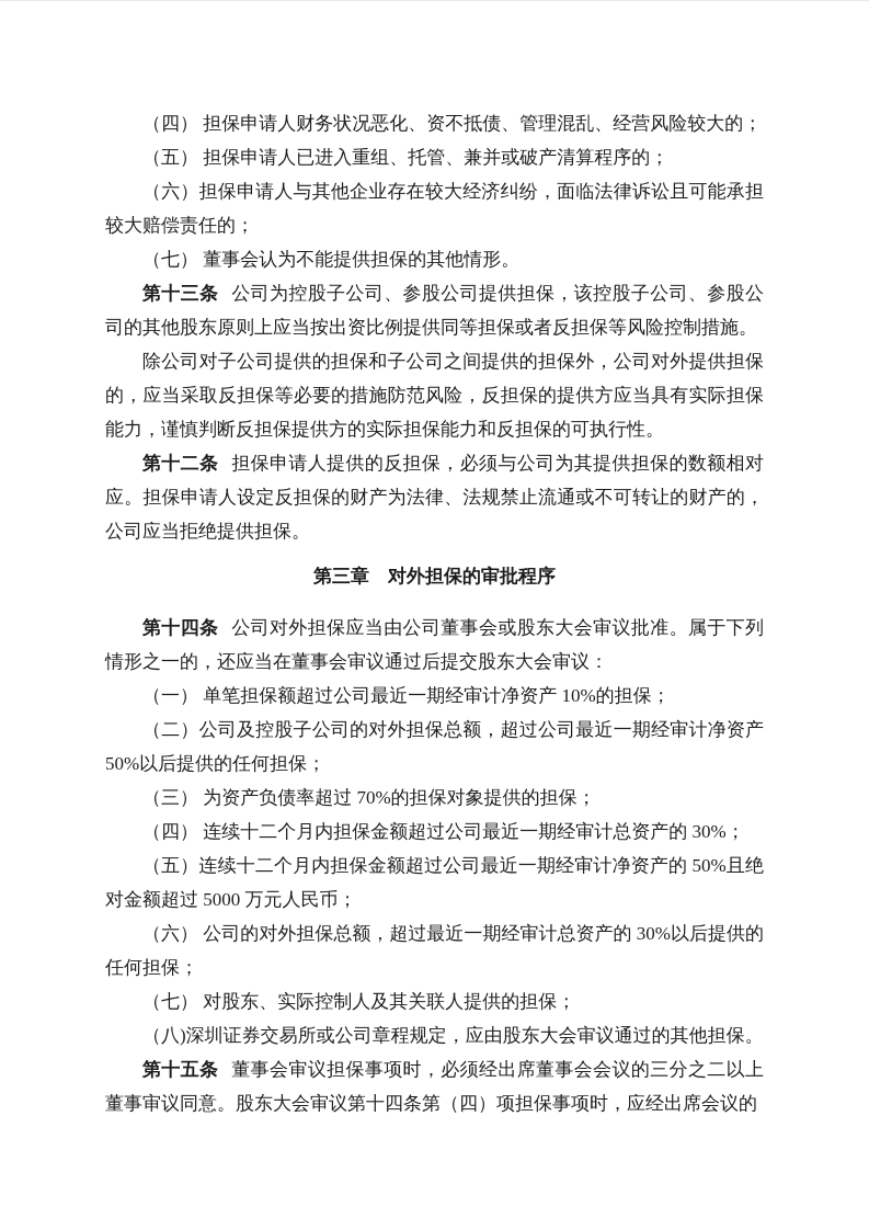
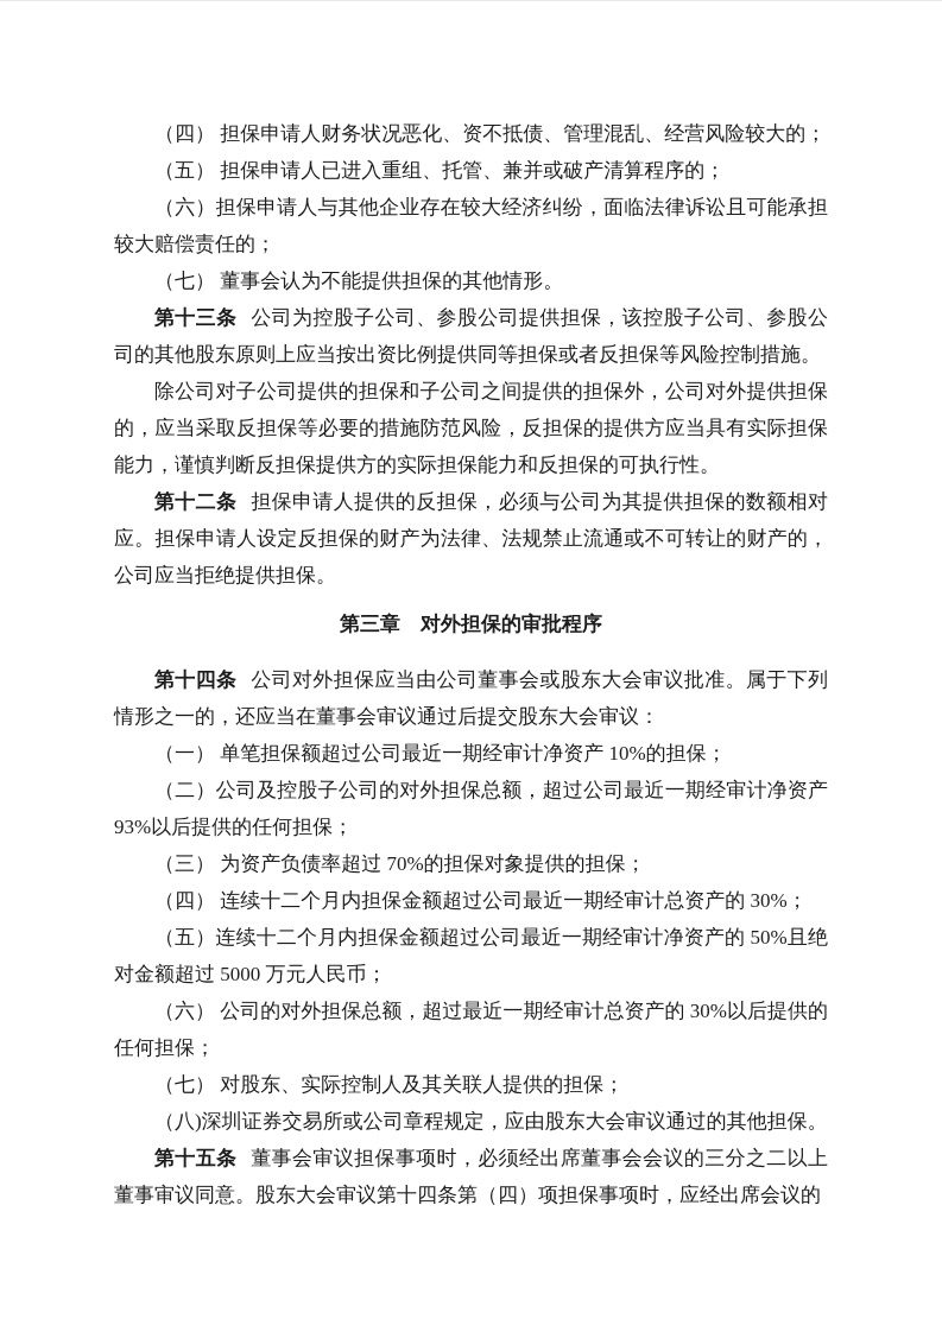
  （四） 担保申请人财务状况恶化、资不抵债、管理混乱、经营风险较大的；
  （五） 担保申请人已进入重组、托管、兼并或破产清算程序的；
  （六）担保申请人与其他企业存在较大经济纠纷，面临法律诉讼且可能承担较大赔偿责任的；
  （七） 董事会认为不能提供担保的其他情形。
  第十三条 公司为控股子公司、参股公司提供担保，该控股子公司、参股公司的其他股东原则上应当按出资比例提供同等担保或者反担保等风险控制措施。
  除公司对子公司提供的担保和子公司之间提供的担保外，公司对外提供担保的，应当采取反担保等必要的措施防范风险，反担保的提供方应当具有实际担保能力，谨慎判断反担保提供方的实际担保能力和反担保的可执行性。
  第十二条 担保申请人提供的反担保，必须与公司为其提供担保的数额相对应。担保申请人设定反担保的财产为法律、法规禁止流通或不可转让的财产的，公司应当拒绝提供担保。
  第三章 对外担保的审批程序
  第十四条 公司对外担保应当由公司董事会或股东大会审议批准。属于下列情形之一的，还应当在董事会审议通过后提交股东大会审议：
  （一） 单笔担保额超过公司最近一期经审计净资产 10%的担保；
- （二）公司及控股子公司的对外担保总额，超过公司最近一期经审计净资产 50%以后提供的任何担保；
+ （二）公司及控股子公司的对外担保总额，超过公司最近一期经审计净资产 93%以后提供的任何担保；
  （三） 为资产负债率超过 70%的担保对象提供的担保；
  （四） 连续十二个月内担保金额超过公司最近一期经审计总资产的 30%；
  （五）连续十二个月内担保金额超过公司最近一期经审计净资产的 50%且绝对金额超过 5000 万元人民币；
  （六） 公司的对外担保总额，超过最近一期经审计总资产的 30%以后提供的任何担保；
  （七） 对股东、实际控制人及其关联人提供的担保；
  （八)深圳证券交易所或公司章程规定，应由股东大会审议通过的其他担保。
  第十五条 董事会审议担保事项时，必须经出席董事会会议的三分之二以上董事审议同意。股东大会审议第十四条第（四）项担保事项时，应经出席会议的
